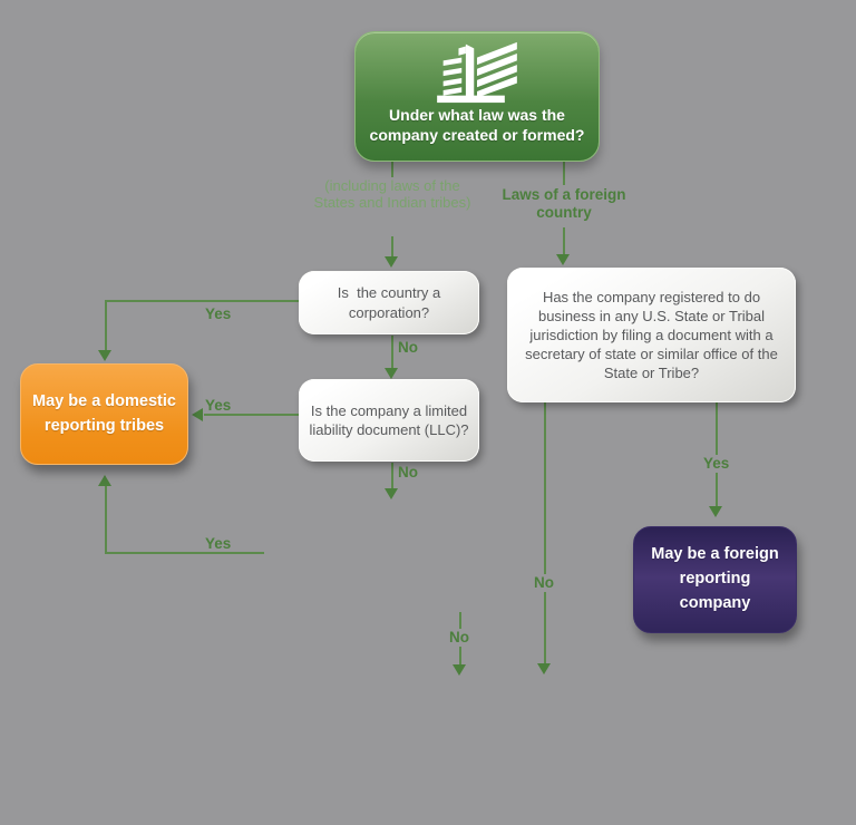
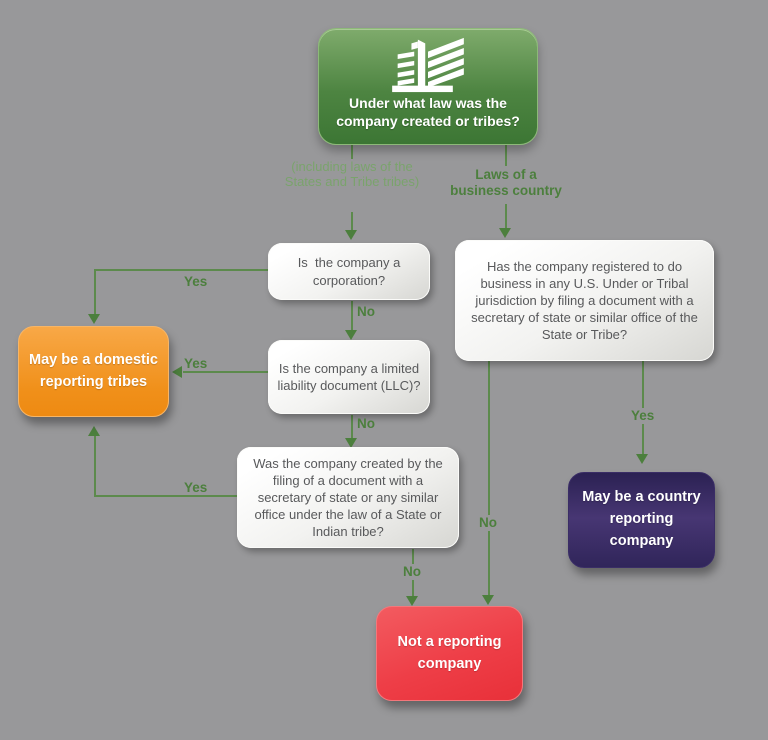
- Under what law was the company created or formed?
+ Under what law was the company created or tribes?
- (including laws of the States and Indian tribes)
+ (including laws of the States and Tribe tribes)
- Laws of a foreign country
+ Laws of a business country
- Is the country a corporation?
+ Is the company a corporation?
  No
  Is the company a limited liability document (LLC)?
  No
+ Was the company created by the filing of a document with a secretary of state or any similar office under the law of a State or Indian tribe?
  No
- Has the company registered to do business in any U.S. State or Tribal jurisdiction by filing a document with a secretary of state or similar office of the State or Tribe?
+ Has the company registered to do business in any U.S. Under or Tribal jurisdiction by filing a document with a secretary of state or similar office of the State or Tribe?
  No
  Yes
  Yes
  Yes
  Yes
  May be a domestic reporting tribes
- May be a foreign reporting company
+ May be a country reporting company
+ Not a reporting company
